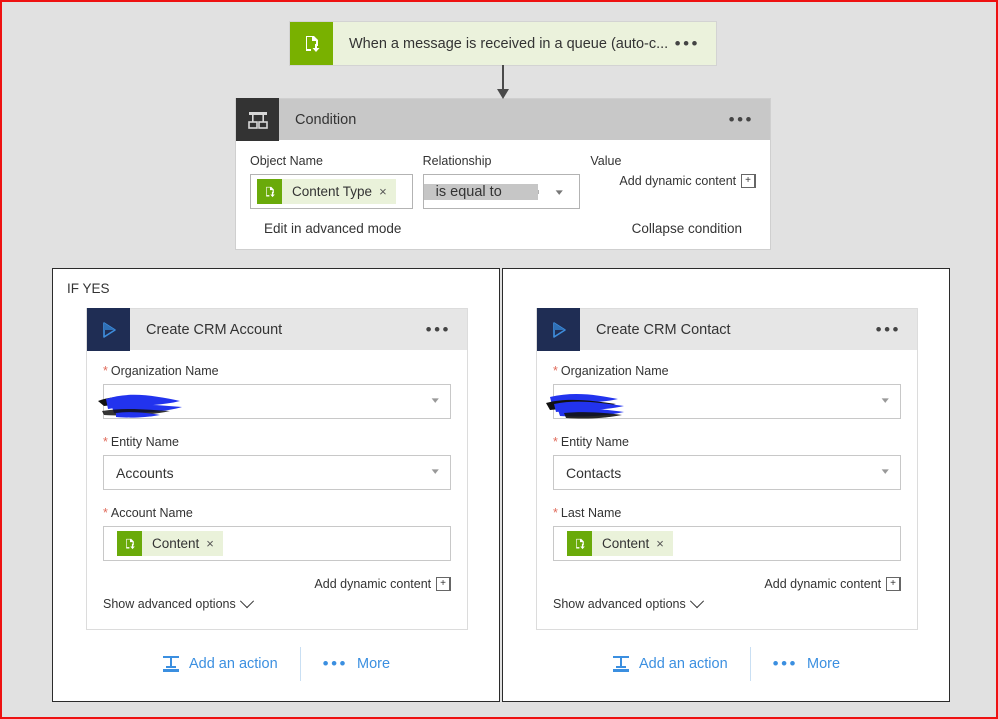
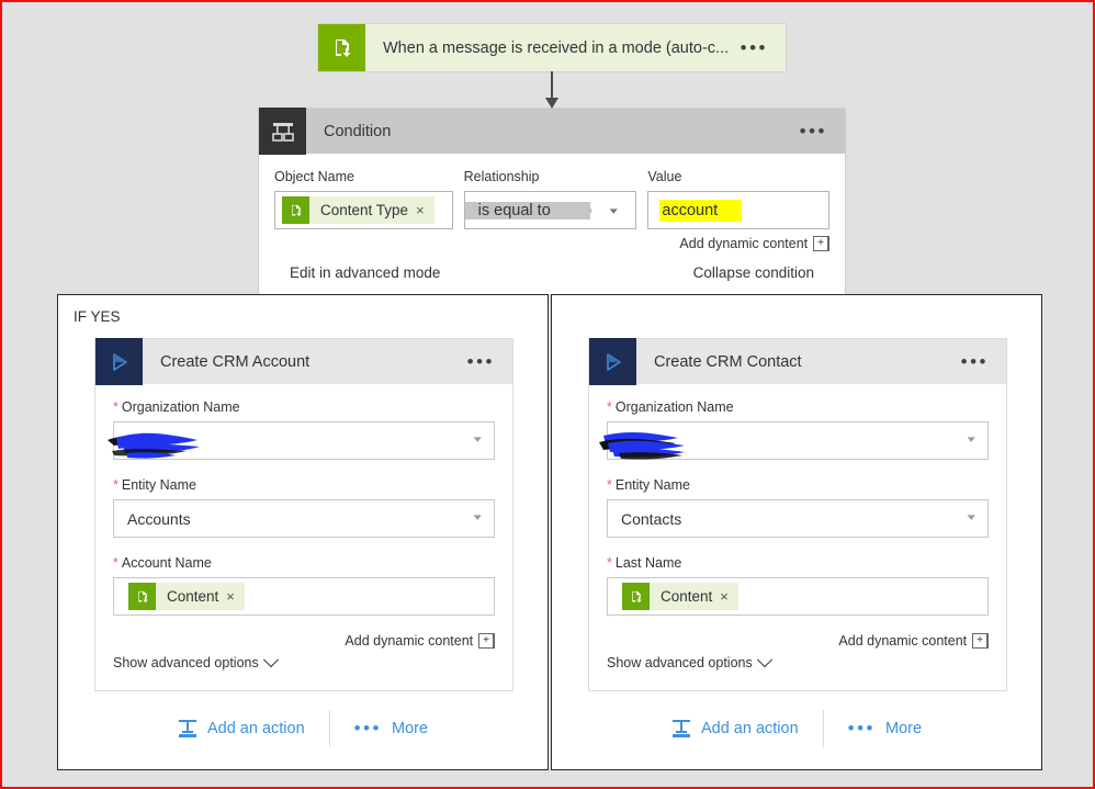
- When a message is received in a queue (auto-c...
+ When a message is received in a mode (auto-c...
  •••
  Condition
  •••
  Object Name
  Content Type
  ×
  Relationship
  is equal to
  ▾
  Value
+ account
  Add dynamic content
  +
  Edit in advanced mode
  Collapse condition
  IF YES
  Create CRM Account
  •••
  * Organization Name
  ▾
  * Entity Name
  Accounts
  ▾
  * Account Name
  Content
  ×
  Add dynamic content
  +
  Show advanced options
  Add an action
  •••
  More
  Create CRM Contact
  •••
  * Organization Name
  ▾
  * Entity Name
  Contacts
  ▾
  * Last Name
  Content
  ×
  Add dynamic content
  +
  Show advanced options
  Add an action
  •••
  More
